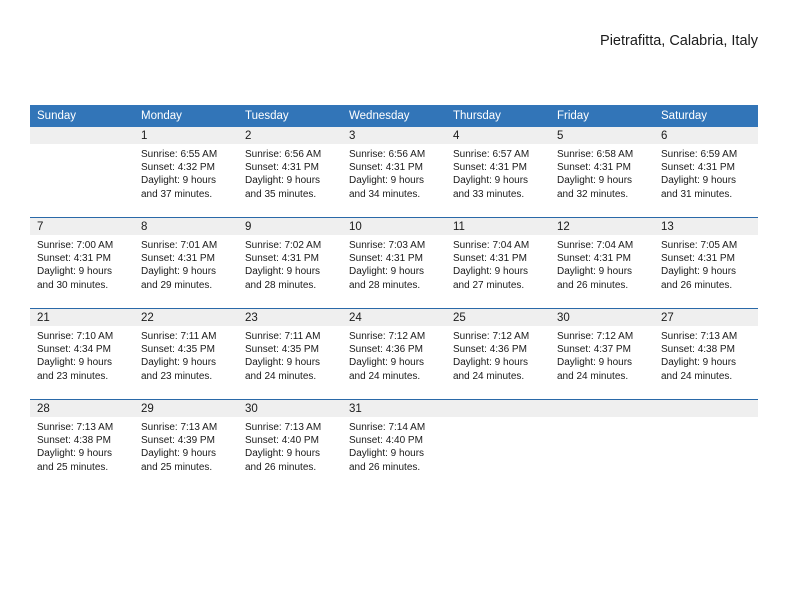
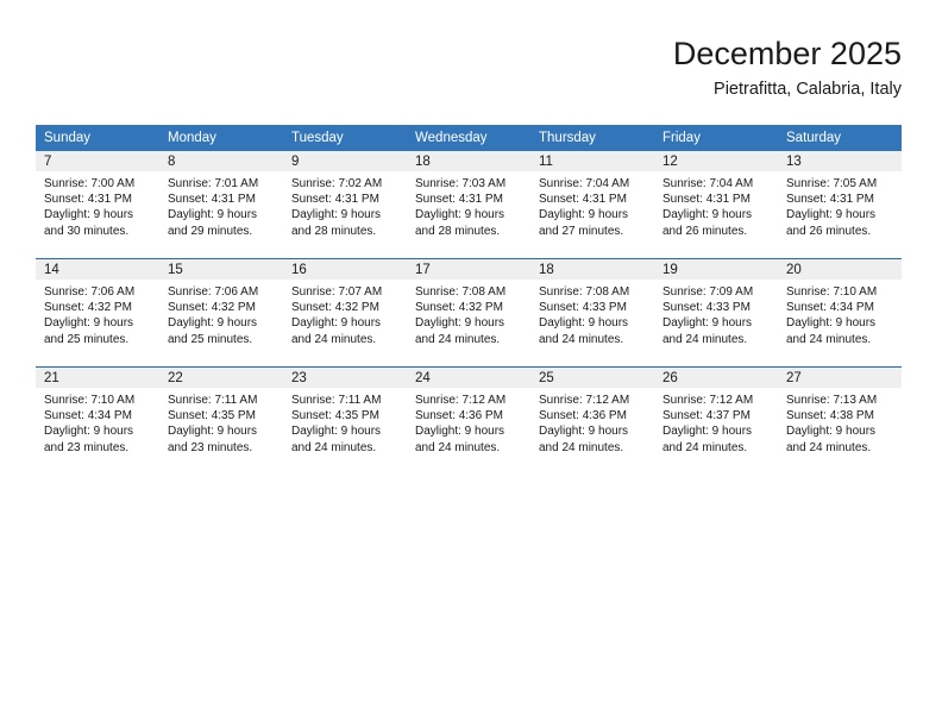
+ December 2025
  Pietrafitta, Calabria, Italy
  Sunday	Monday	Tuesday	Wednesday	Thursday	Friday	Saturday
- 	1Sunrise: 6:55 AMSunset: 4:32 PMDaylight: 9 hoursand 37 minutes.	2Sunrise: 6:56 AMSunset: 4:31 PMDaylight: 9 hoursand 35 minutes.	3Sunrise: 6:56 AMSunset: 4:31 PMDaylight: 9 hoursand 34 minutes.	4Sunrise: 6:57 AMSunset: 4:31 PMDaylight: 9 hoursand 33 minutes.	5Sunrise: 6:58 AMSunset: 4:31 PMDaylight: 9 hoursand 32 minutes.	6Sunrise: 6:59 AMSunset: 4:31 PMDaylight: 9 hoursand 31 minutes.
- 7Sunrise: 7:00 AMSunset: 4:31 PMDaylight: 9 hoursand 30 minutes.	8Sunrise: 7:01 AMSunset: 4:31 PMDaylight: 9 hoursand 29 minutes.	9Sunrise: 7:02 AMSunset: 4:31 PMDaylight: 9 hoursand 28 minutes.	10Sunrise: 7:03 AMSunset: 4:31 PMDaylight: 9 hoursand 28 minutes.	11Sunrise: 7:04 AMSunset: 4:31 PMDaylight: 9 hoursand 27 minutes.	12Sunrise: 7:04 AMSunset: 4:31 PMDaylight: 9 hoursand 26 minutes.	13Sunrise: 7:05 AMSunset: 4:31 PMDaylight: 9 hoursand 26 minutes.
+ 7Sunrise: 7:00 AMSunset: 4:31 PMDaylight: 9 hoursand 30 minutes.	8Sunrise: 7:01 AMSunset: 4:31 PMDaylight: 9 hoursand 29 minutes.	9Sunrise: 7:02 AMSunset: 4:31 PMDaylight: 9 hoursand 28 minutes.	18Sunrise: 7:03 AMSunset: 4:31 PMDaylight: 9 hoursand 28 minutes.	11Sunrise: 7:04 AMSunset: 4:31 PMDaylight: 9 hoursand 27 minutes.	12Sunrise: 7:04 AMSunset: 4:31 PMDaylight: 9 hoursand 26 minutes.	13Sunrise: 7:05 AMSunset: 4:31 PMDaylight: 9 hoursand 26 minutes.
+ 14Sunrise: 7:06 AMSunset: 4:32 PMDaylight: 9 hoursand 25 minutes.	15Sunrise: 7:06 AMSunset: 4:32 PMDaylight: 9 hoursand 25 minutes.	16Sunrise: 7:07 AMSunset: 4:32 PMDaylight: 9 hoursand 24 minutes.	17Sunrise: 7:08 AMSunset: 4:32 PMDaylight: 9 hoursand 24 minutes.	18Sunrise: 7:08 AMSunset: 4:33 PMDaylight: 9 hoursand 24 minutes.	19Sunrise: 7:09 AMSunset: 4:33 PMDaylight: 9 hoursand 24 minutes.	20Sunrise: 7:10 AMSunset: 4:34 PMDaylight: 9 hoursand 24 minutes.
- 21Sunrise: 7:10 AMSunset: 4:34 PMDaylight: 9 hoursand 23 minutes.	22Sunrise: 7:11 AMSunset: 4:35 PMDaylight: 9 hoursand 23 minutes.	23Sunrise: 7:11 AMSunset: 4:35 PMDaylight: 9 hoursand 24 minutes.	24Sunrise: 7:12 AMSunset: 4:36 PMDaylight: 9 hoursand 24 minutes.	25Sunrise: 7:12 AMSunset: 4:36 PMDaylight: 9 hoursand 24 minutes.	30Sunrise: 7:12 AMSunset: 4:37 PMDaylight: 9 hoursand 24 minutes.	27Sunrise: 7:13 AMSunset: 4:38 PMDaylight: 9 hoursand 24 minutes.
+ 21Sunrise: 7:10 AMSunset: 4:34 PMDaylight: 9 hoursand 23 minutes.	22Sunrise: 7:11 AMSunset: 4:35 PMDaylight: 9 hoursand 23 minutes.	23Sunrise: 7:11 AMSunset: 4:35 PMDaylight: 9 hoursand 24 minutes.	24Sunrise: 7:12 AMSunset: 4:36 PMDaylight: 9 hoursand 24 minutes.	25Sunrise: 7:12 AMSunset: 4:36 PMDaylight: 9 hoursand 24 minutes.	26Sunrise: 7:12 AMSunset: 4:37 PMDaylight: 9 hoursand 24 minutes.	27Sunrise: 7:13 AMSunset: 4:38 PMDaylight: 9 hoursand 24 minutes.
- 28Sunrise: 7:13 AMSunset: 4:38 PMDaylight: 9 hoursand 25 minutes.	29Sunrise: 7:13 AMSunset: 4:39 PMDaylight: 9 hoursand 25 minutes.	30Sunrise: 7:13 AMSunset: 4:40 PMDaylight: 9 hoursand 26 minutes.	31Sunrise: 7:14 AMSunset: 4:40 PMDaylight: 9 hoursand 26 minutes.
